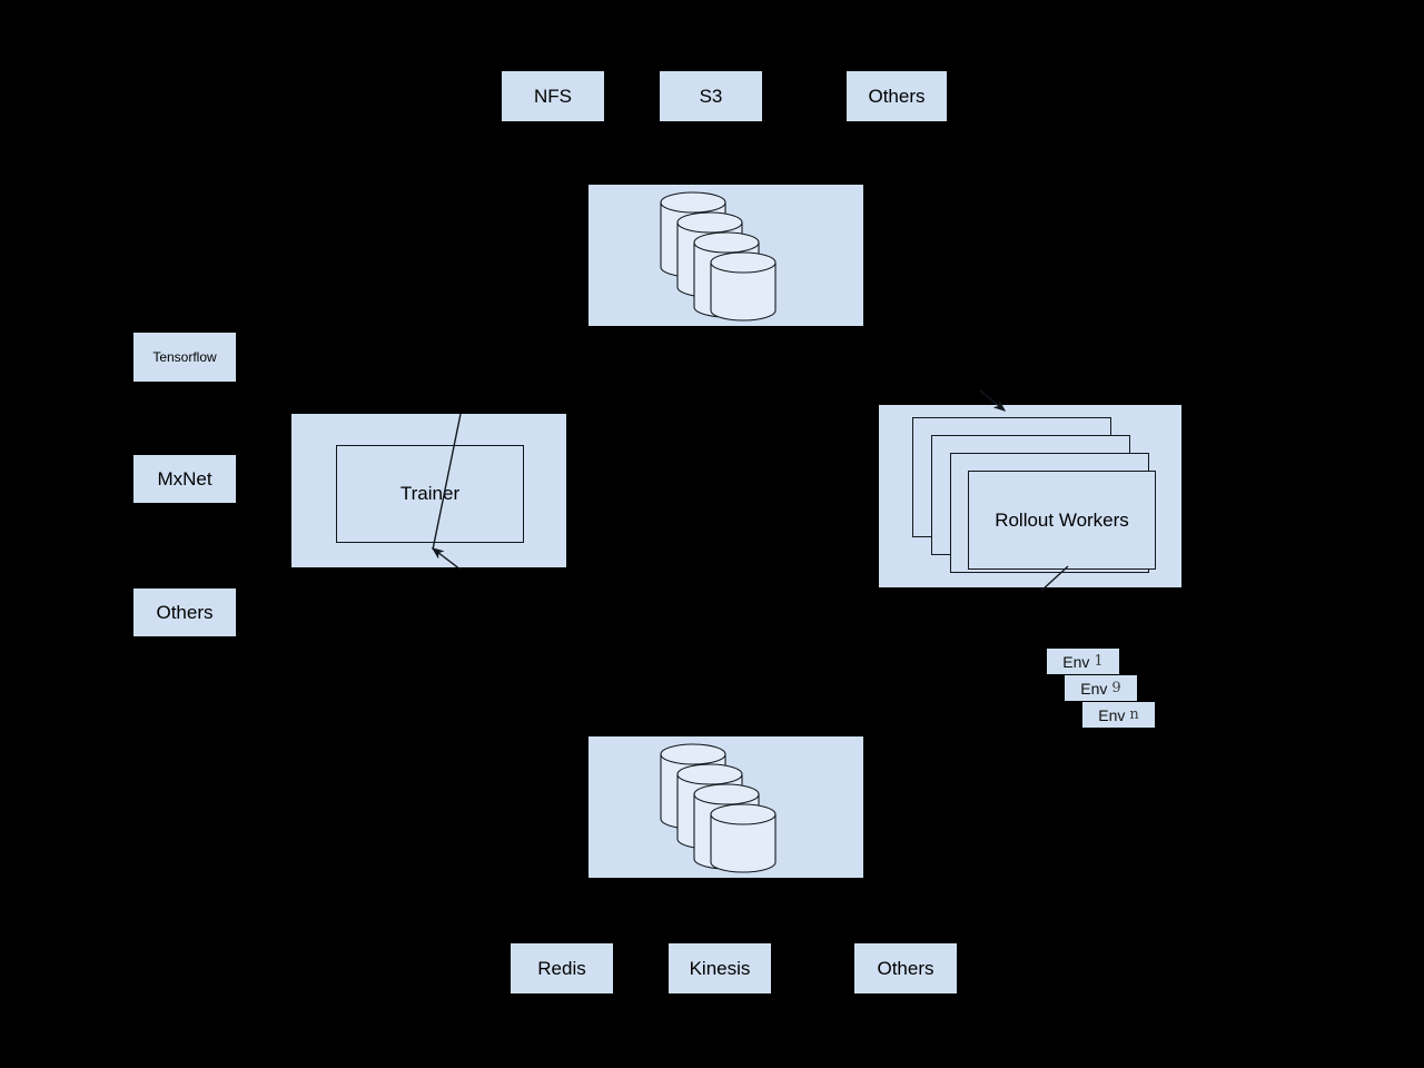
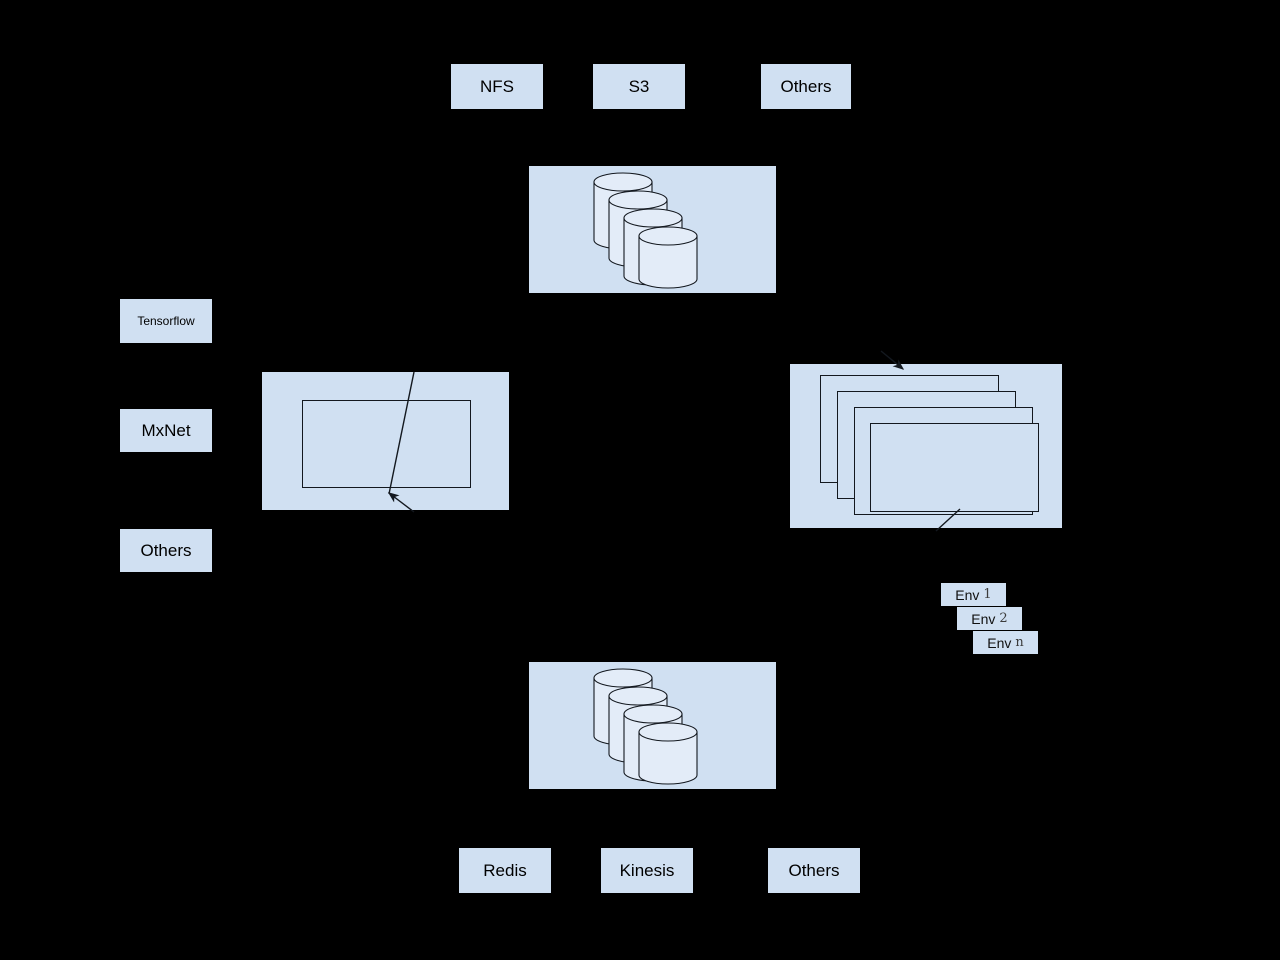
  NFS
  S3
  Others
  Tensorflow
  MxNet
  Others
- Trainer
- Rollout Workers
  Env
  1
  Env
- 9
+ 2
  Env
  n
  Redis
  Kinesis
  Others
